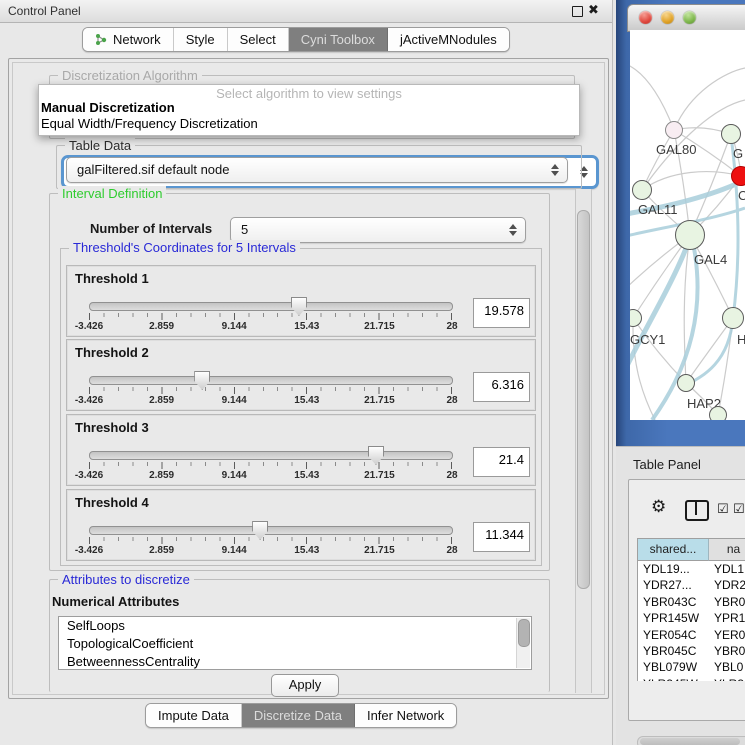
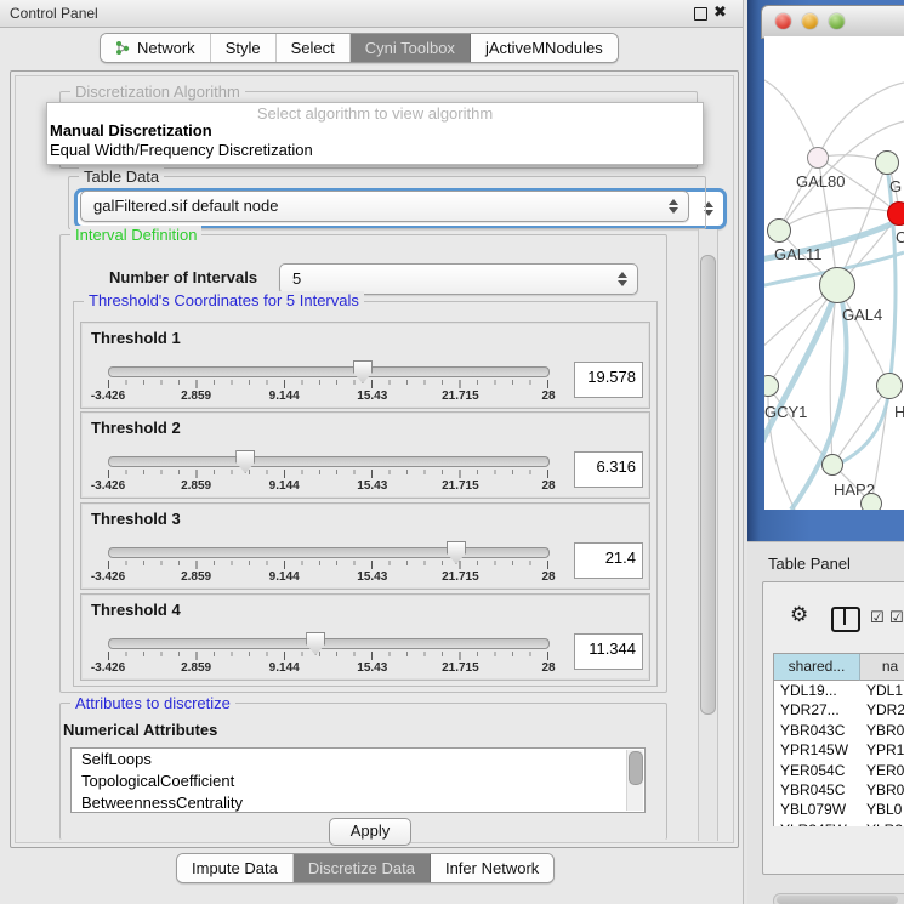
  Control Panel
  ✖
  Network
  Style
  Select
  Cyni Toolbox
  jActiveMNodules
  Discretization Algorithm
  Table Data
  galFiltered.sif default node
  Interval Definition
  Number of Intervals
  5
  Threshold's Coordinates for 5 Intervals
  Threshold 1
  -3.426
  2.859
  9.144
  15.43
  21.715
  28
  19.578
  Threshold 2
  -3.426
  2.859
  9.144
  15.43
  21.715
  28
  6.316
  Threshold 3
  -3.426
  2.859
  9.144
  15.43
  21.715
  28
  21.4
  Threshold 4
  -3.426
  2.859
  9.144
  15.43
  21.715
  28
  11.344
  Attributes to discretize
  Numerical Attributes
  SelfLoops
  TopologicalCoefficient
  BetweennessCentrality
  Apply
- Select algorithm to view settings
+ Select algorithm to view algorithm
  Manual Discretization
  Equal Width/Frequency Discretization
  Impute Data
  Discretize Data
  Infer Network
  GAL80
  G
  C
  GAL11
  GAL4
  GCY1
  H
  HAP2
  Table Panel
  ⚙
  ☑
  ☑
  shared...
  na
  YDL19...
  YDL1
  YDR27...
  YDR2
  YBR043C
  YBR0
  YPR145W
  YPR1
  YER054C
  YER0
  YBR045C
  YBR0
  YBL079W
  YBL0
